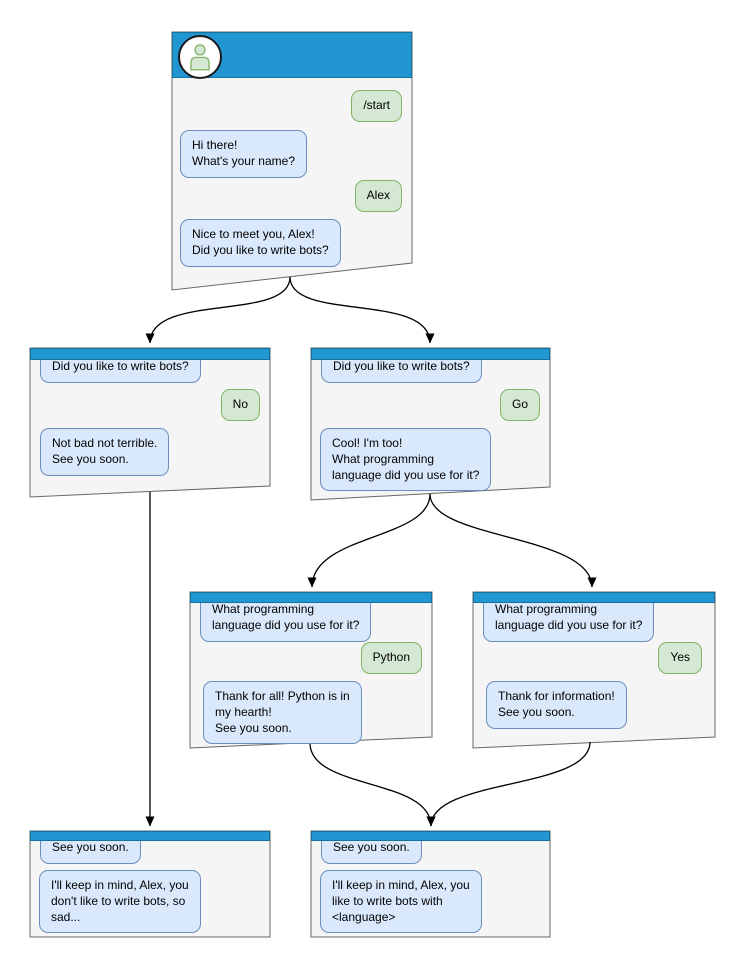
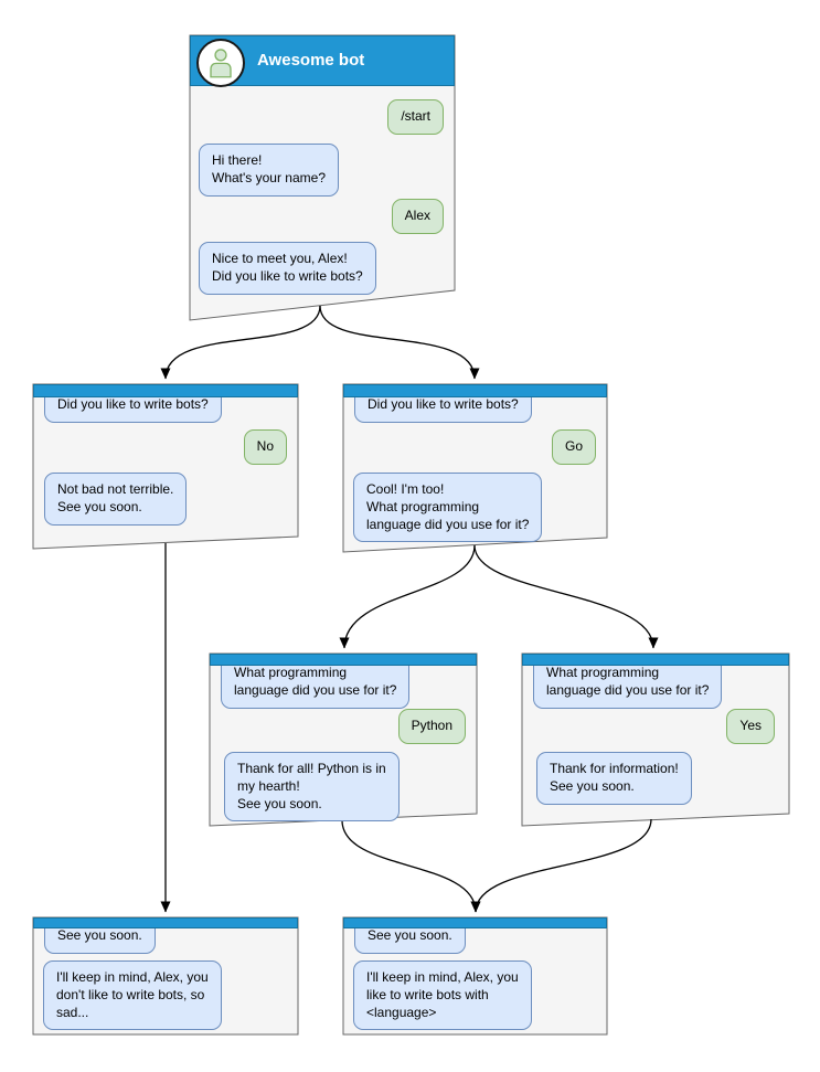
+ Awesome bot
  /start
  Hi there!
  What's your name?
  Alex
  Nice to meet you, Alex!
  Did you like to write bots?
  Did you like to write bots?
  No
  Not bad not terrible.
  See you soon.
  Did you like to write bots?
  Go
  Cool! I'm too!
  What programming
  language did you use for it?
  What programming
  language did you use for it?
  Python
  Thank for all! Python is in
  my hearth!
  See you soon.
  What programming
  language did you use for it?
  Yes
  Thank for information!
  See you soon.
  See you soon.
  I'll keep in mind, Alex, you
  don't like to write bots, so
  sad...
  See you soon.
  I'll keep in mind, Alex, you
  like to write bots with
  <language>
